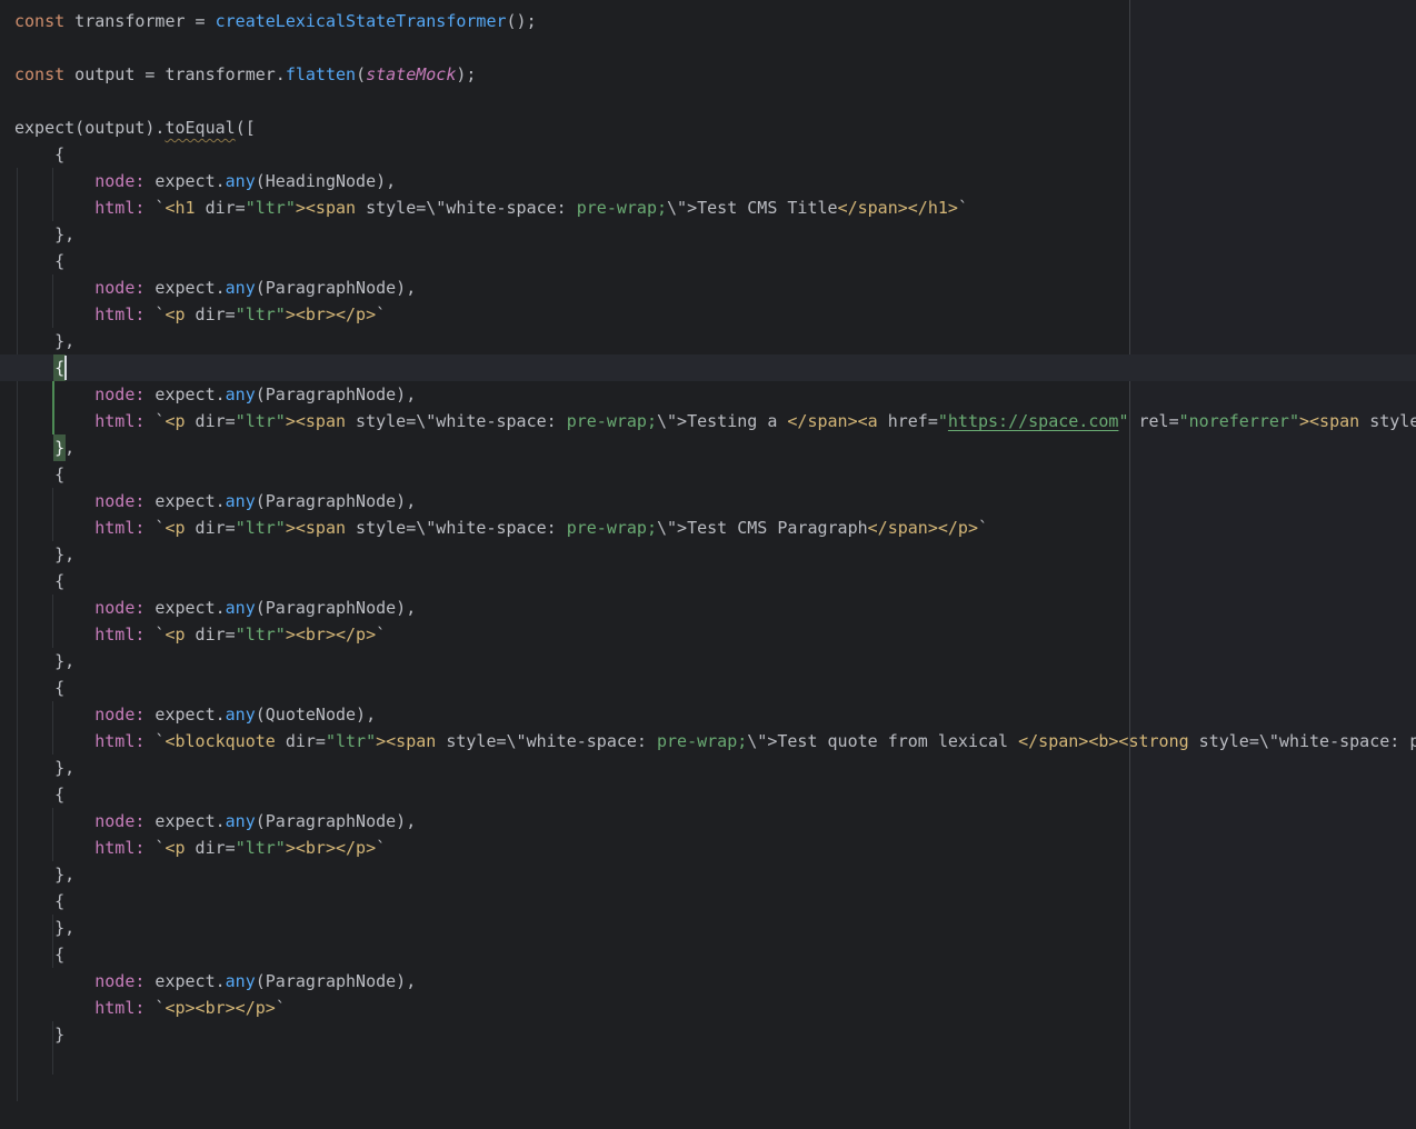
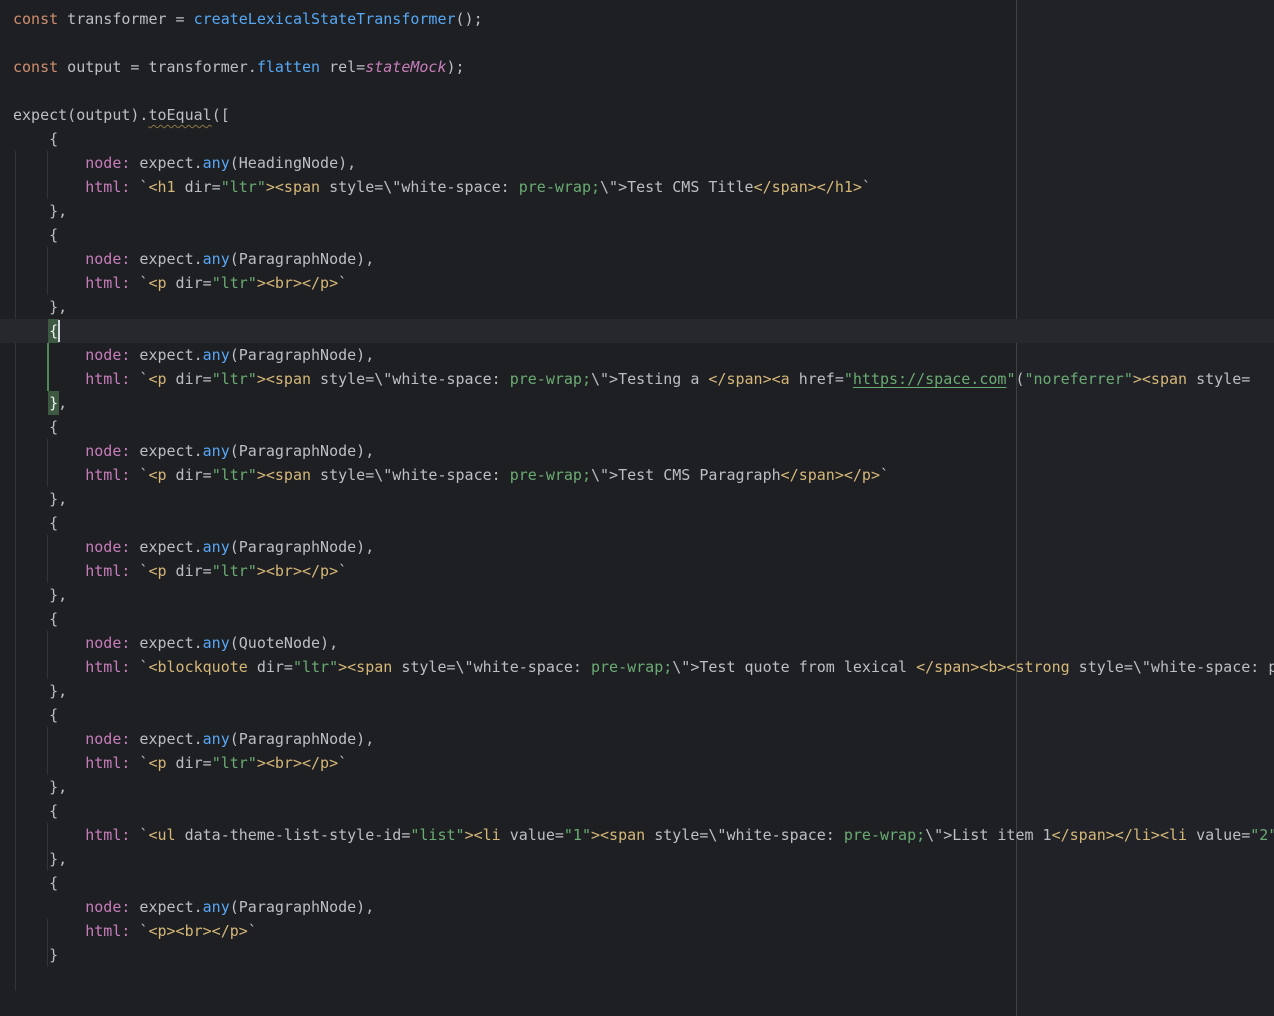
  const transformer = createLexicalStateTransformer();
- const output = transformer.flatten(stateMock);
+ const output = transformer.flatten rel=stateMock);
  expect(output).toEqual([
  {
  node: expect.any(HeadingNode),
  html: `<h1 dir="ltr"><span style=\"white-space: pre-wrap;\">Test CMS Title</span></h1>`
  },
  {
  node: expect.any(ParagraphNode),
  html: `<p dir="ltr"><br></p>`
  },
  {
  node: expect.any(ParagraphNode),
- html: `<p dir="ltr"><span style=\"white-space: pre-wrap;\">Testing a </span><a href="https://space.com" rel="noreferrer"><span style
+ html: `<p dir="ltr"><span style=\"white-space: pre-wrap;\">Testing a </span><a href="https://space.com"("noreferrer"><span style=
  },
  {
  node: expect.any(ParagraphNode),
  html: `<p dir="ltr"><span style=\"white-space: pre-wrap;\">Test CMS Paragraph</span></p>`
  },
  {
  node: expect.any(ParagraphNode),
  html: `<p dir="ltr"><br></p>`
  },
  {
  node: expect.any(QuoteNode),
  html: `<blockquote dir="ltr"><span style=\"white-space: pre-wrap;\">Test quote from lexical </span><b><strong style=\"white-space: p
  },
  {
  node: expect.any(ParagraphNode),
  html: `<p dir="ltr"><br></p>`
  },
  {
+ html: `<ul data-theme-list-style-id="list"><li value="1"><span style=\"white-space: pre-wrap;\">List item 1</span></li><li value="2"
  },
  {
  node: expect.any(ParagraphNode),
  html: `<p><br></p>`
  }
